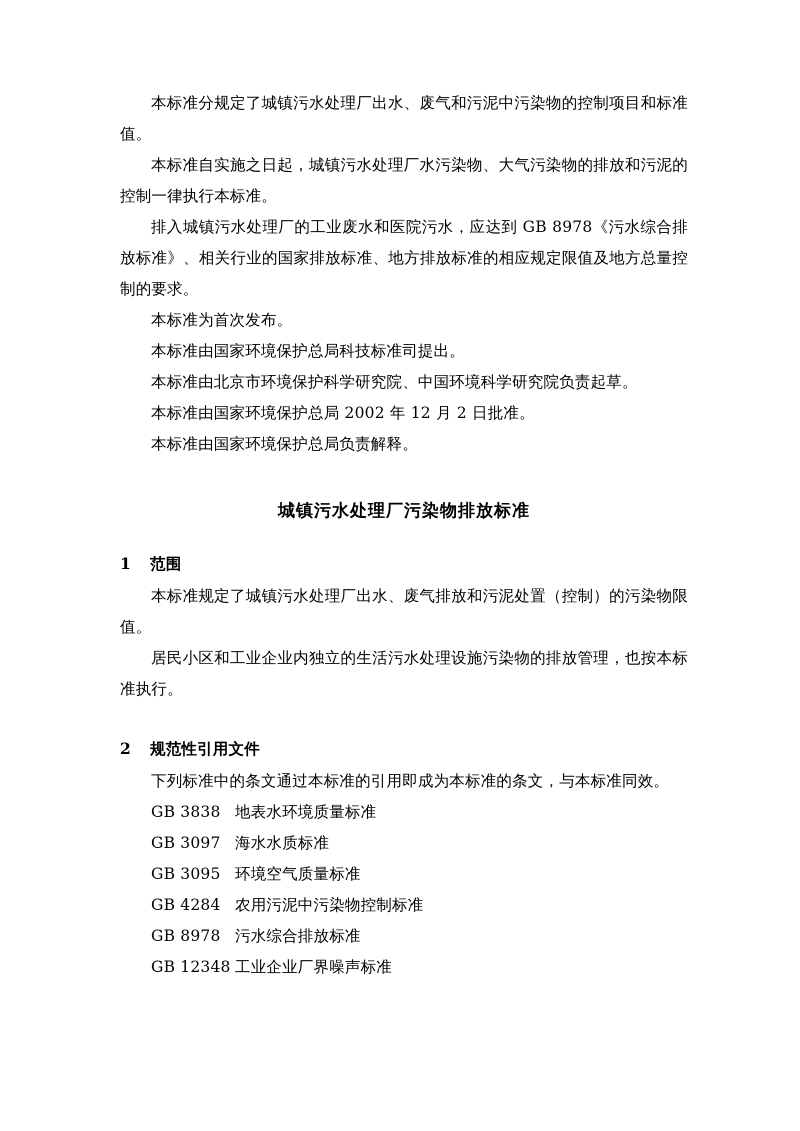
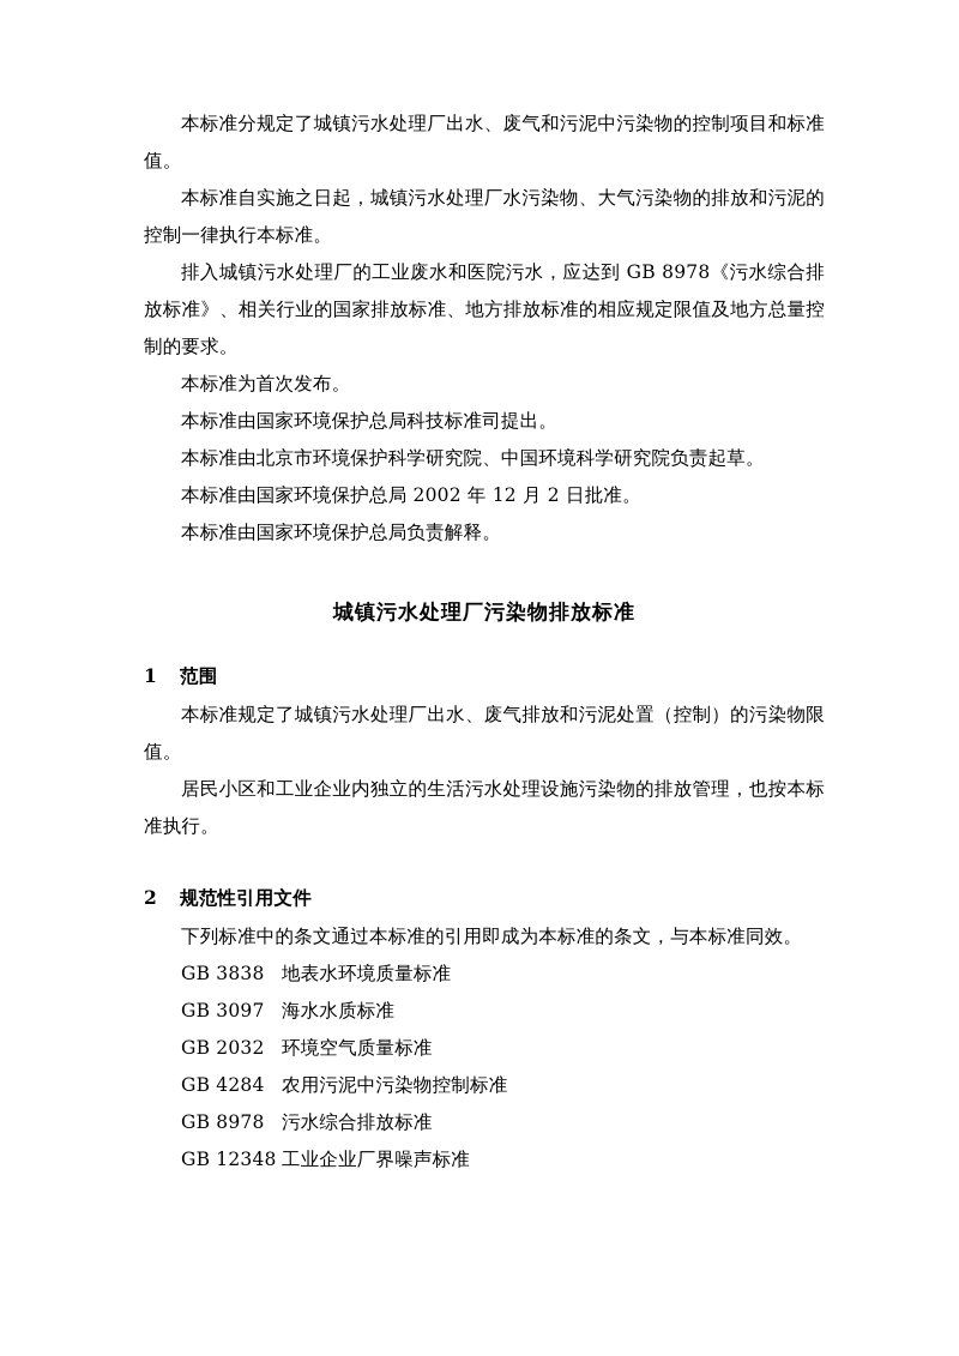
  本标准分规定了城镇污水处理厂出水、废气和污泥中污染物的控制项目和标准值。
  本标准自实施之日起，城镇污水处理厂水污染物、大气污染物的排放和污泥的控制一律执行本标准。
  排入城镇污水处理厂的工业废水和医院污水，应达到 GB 8978《污水综合排放标准》、相关行业的国家排放标准、地方排放标准的相应规定限值及地方总量控制的要求。
  本标准为首次发布。
  本标准由国家环境保护总局科技标准司提出。
  本标准由北京市环境保护科学研究院、中国环境科学研究院负责起草。
  本标准由国家环境保护总局 2002 年 12 月 2 日批准。
  本标准由国家环境保护总局负责解释。
  城镇污水处理厂污染物排放标准
  1 范围
  本标准规定了城镇污水处理厂出水、废气排放和污泥处置（控制）的污染物限值。
  居民小区和工业企业内独立的生活污水处理设施污染物的排放管理，也按本标准执行。
  2 规范性引用文件
  下列标准中的条文通过本标准的引用即成为本标准的条文，与本标准同效。
  GB 3838 地表水环境质量标准
  GB 3097 海水水质标准
- GB 3095 环境空气质量标准
+ GB 2032 环境空气质量标准
  GB 4284 农用污泥中污染物控制标准
  GB 8978 污水综合排放标准
  GB 12348 工业企业厂界噪声标准
